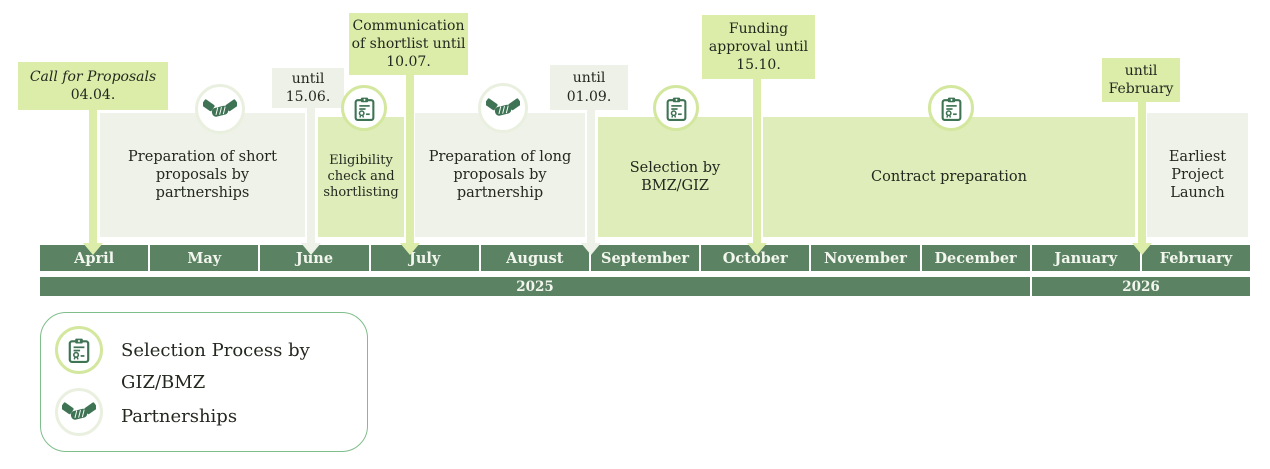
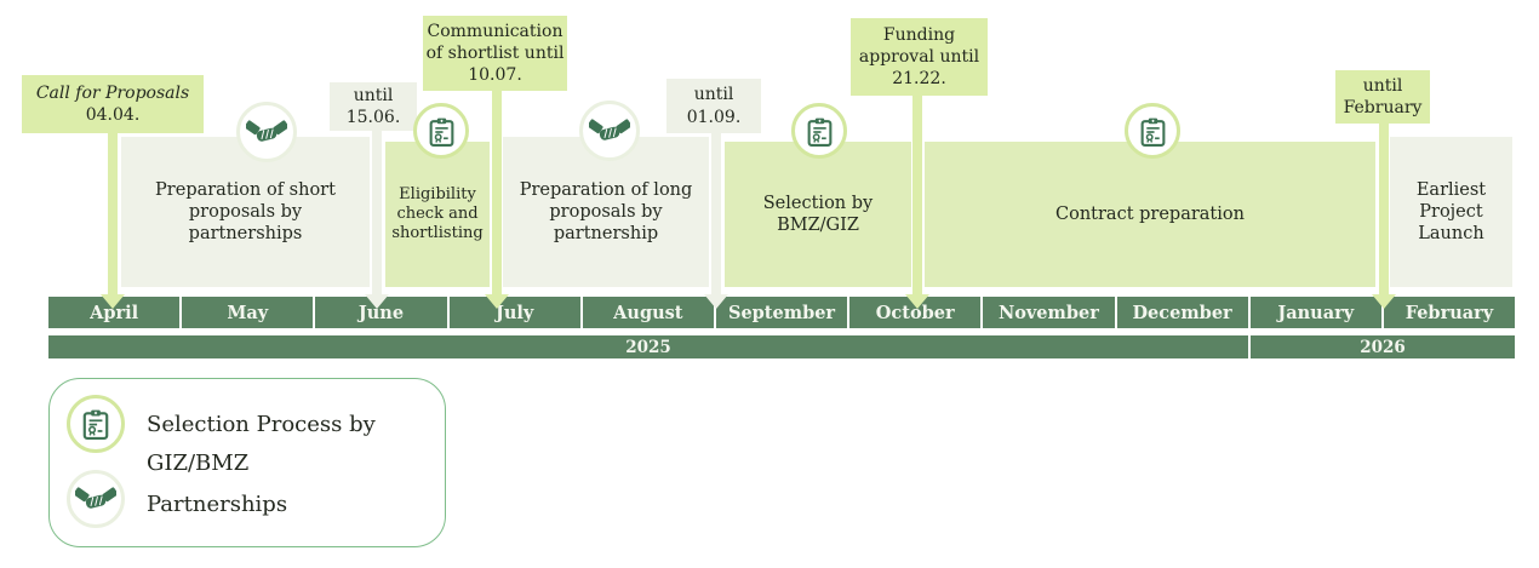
  Call for Proposals
  04.04.
  until 15.06.
  Communication of shortlist until 10.07.
  until 01.09.
- Funding approval until 15.10.
+ Funding approval until 21.22.
  until February
  Preparation of short proposals by partnerships
  Eligibility check and shortlisting
  Preparation of long proposals by partnership
  Selection by BMZ/GIZ
  Contract preparation
  Earliest Project Launch
  April
  May
  June
  July
  August
  September
  October
  November
  December
  January
  February
  2025
  2026
  Selection Process by GIZ/BMZ
  Partnerships
